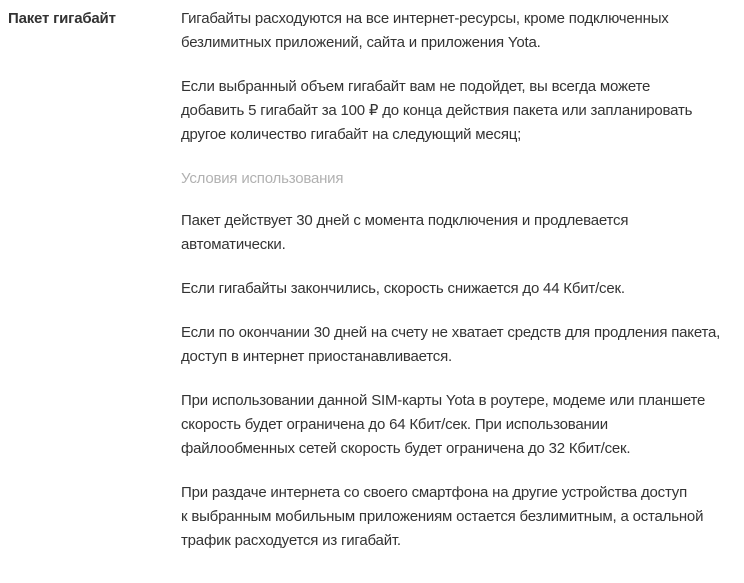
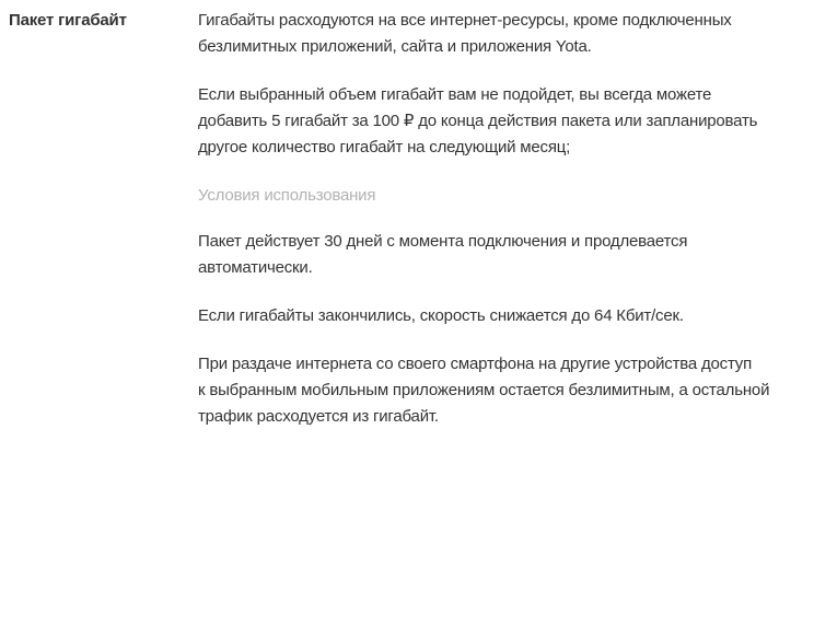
  Пакет гигабайт
  Гигабайты расходуются на все интернет-ресурсы, кроме подключенных
  безлимитных приложений, сайта и приложения Yota.
  Если выбранный объем гигабайт вам не подойдет, вы всегда можете
  добавить 5 гигабайт за 100 ₽ до конца действия пакета или запланировать
  другое количество гигабайт на следующий месяц;
  Условия использования
  Пакет действует 30 дней с момента подключения и продлевается
  автоматически.
- Если гигабайты закончились, скорость снижается до 44 Кбит/сек.
+ Если гигабайты закончились, скорость снижается до 64 Кбит/сек.
- Если по окончании 30 дней на счету не хватает средств для продления пакета,
- доступ в интернет приостанавливается.
- При использовании данной SIM-карты Yota в роутере, модеме или планшете
- скорость будет ограничена до 64 Кбит/сек. При использовании
- файлообменных сетей скорость будет ограничена до 32 Кбит/сек.
  При раздаче интернета со своего смартфона на другие устройства доступ
  к выбранным мобильным приложениям остается безлимитным, а остальной
  трафик расходуется из гигабайт.
